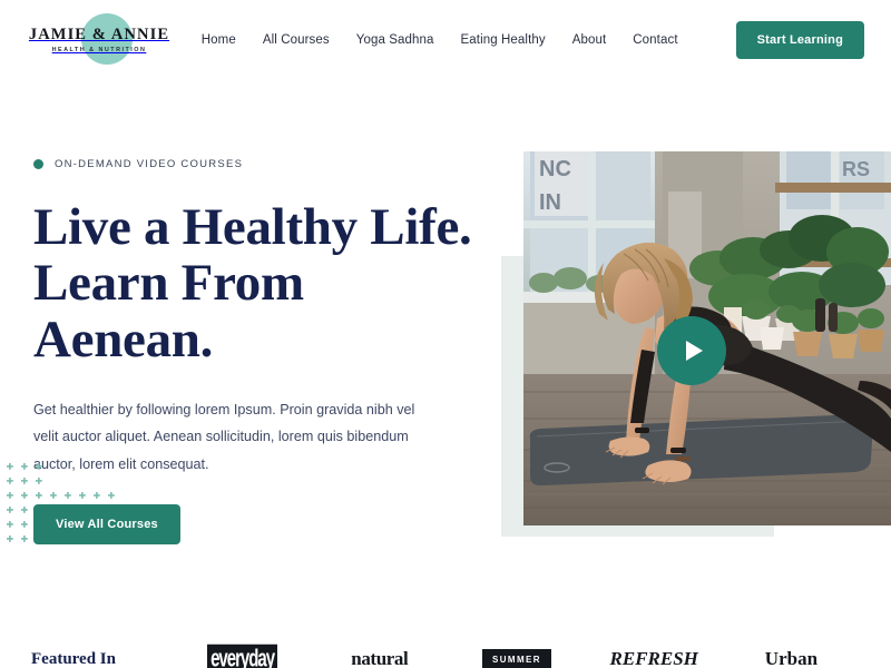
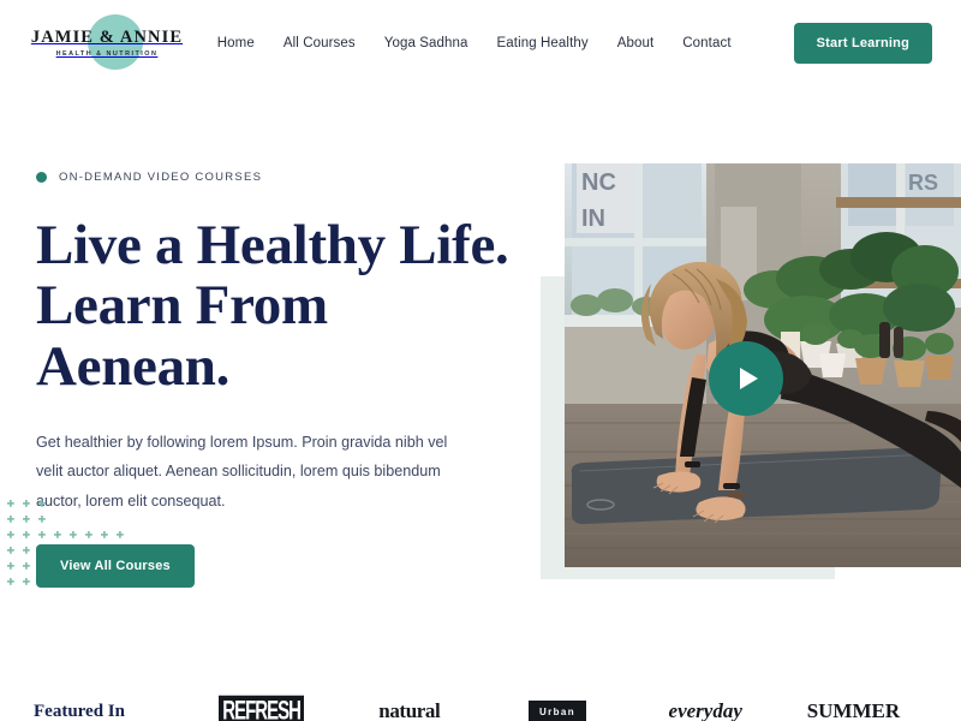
  JAMIE & ANNIE
  Home
  All Courses
  Yoga Sadhna
  Eating Healthy
  About
  Contact
  Start Learning
  ON-DEMAND VIDEO COURSES
  Live a Healthy Life. Learn From Aenean.
  Get healthier by following lorem Ipsum. Proin gravida nibh vel velit auctor aliquet. Aenean sollicitudin, lorem quis bibendum auctor, lorem elit consequat.
  View All Courses
  NC
  IN
  RS
  Featured In
- everyday
+ REFRESH
  natural
- SUMMER
+ Urban
- REFRESH
+ everyday
- Urban
+ SUMMER
